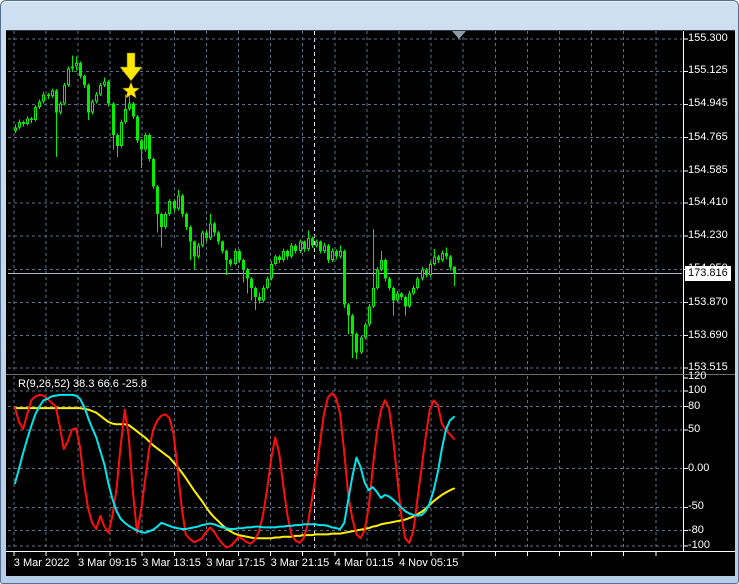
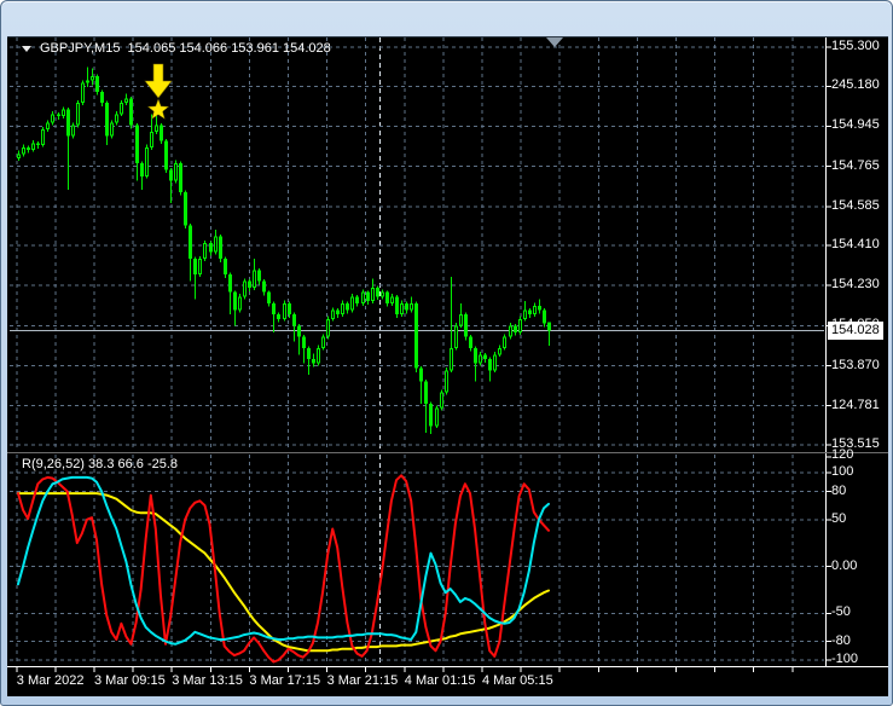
  155.300
- 155.125
+ 245.180
  154.945
  154.765
  154.585
  154.410
  154.230
  153.870
- 153.690
+ 124.781
  153.515
  120
  100
  80
  50
  0.00
  -50
  -80
  -100
  3 Mar 2022
  3 Mar 09:15
  3 Mar 13:15
  3 Mar 17:15
  3 Mar 21:15
  4 Mar 01:15
- 4 Nov 05:15
+ 4 Mar 05:15
+ GBPJPY,M15 154.065 154.066 153.961 154.028
  R(9,26,52) 38.3 66.6 -25.8
- 173.816
+ 154.028
